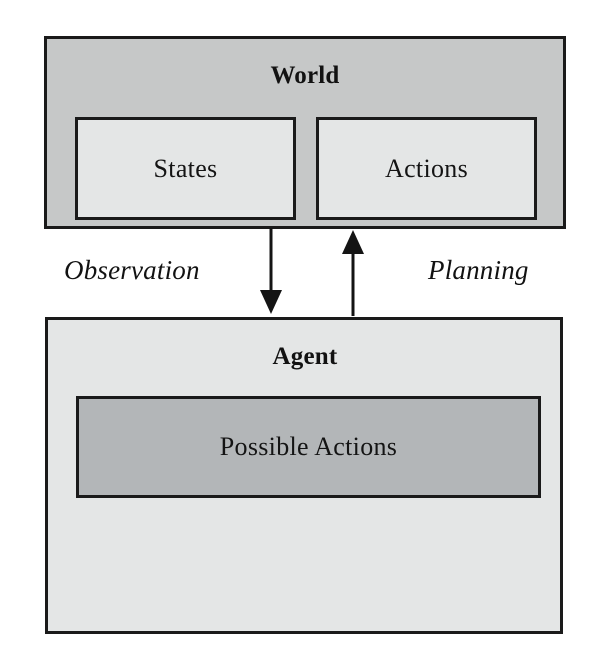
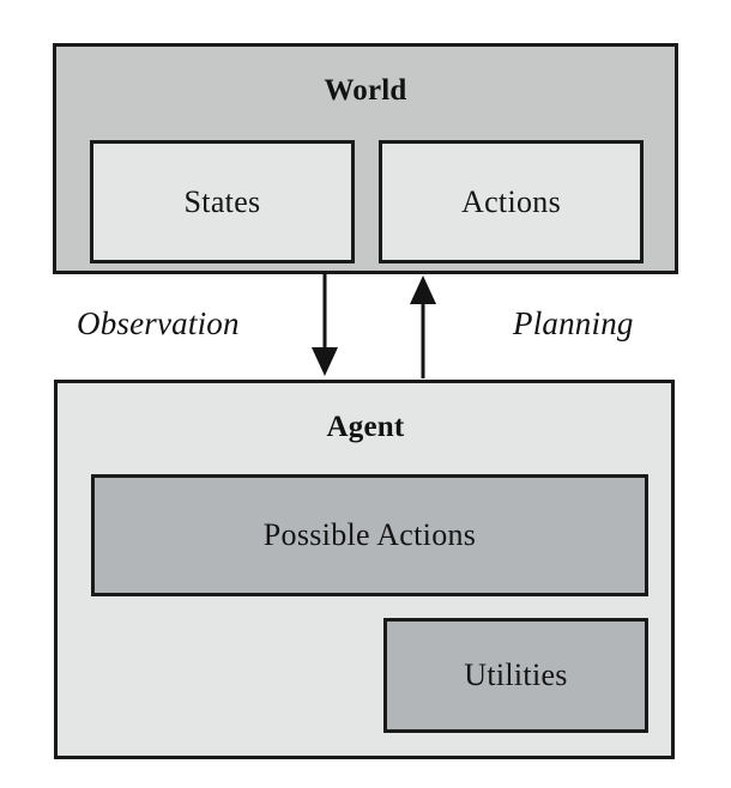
  World
  States
  Actions
  Observation
  Planning
  Agent
  Possible Actions
+ Utilities
